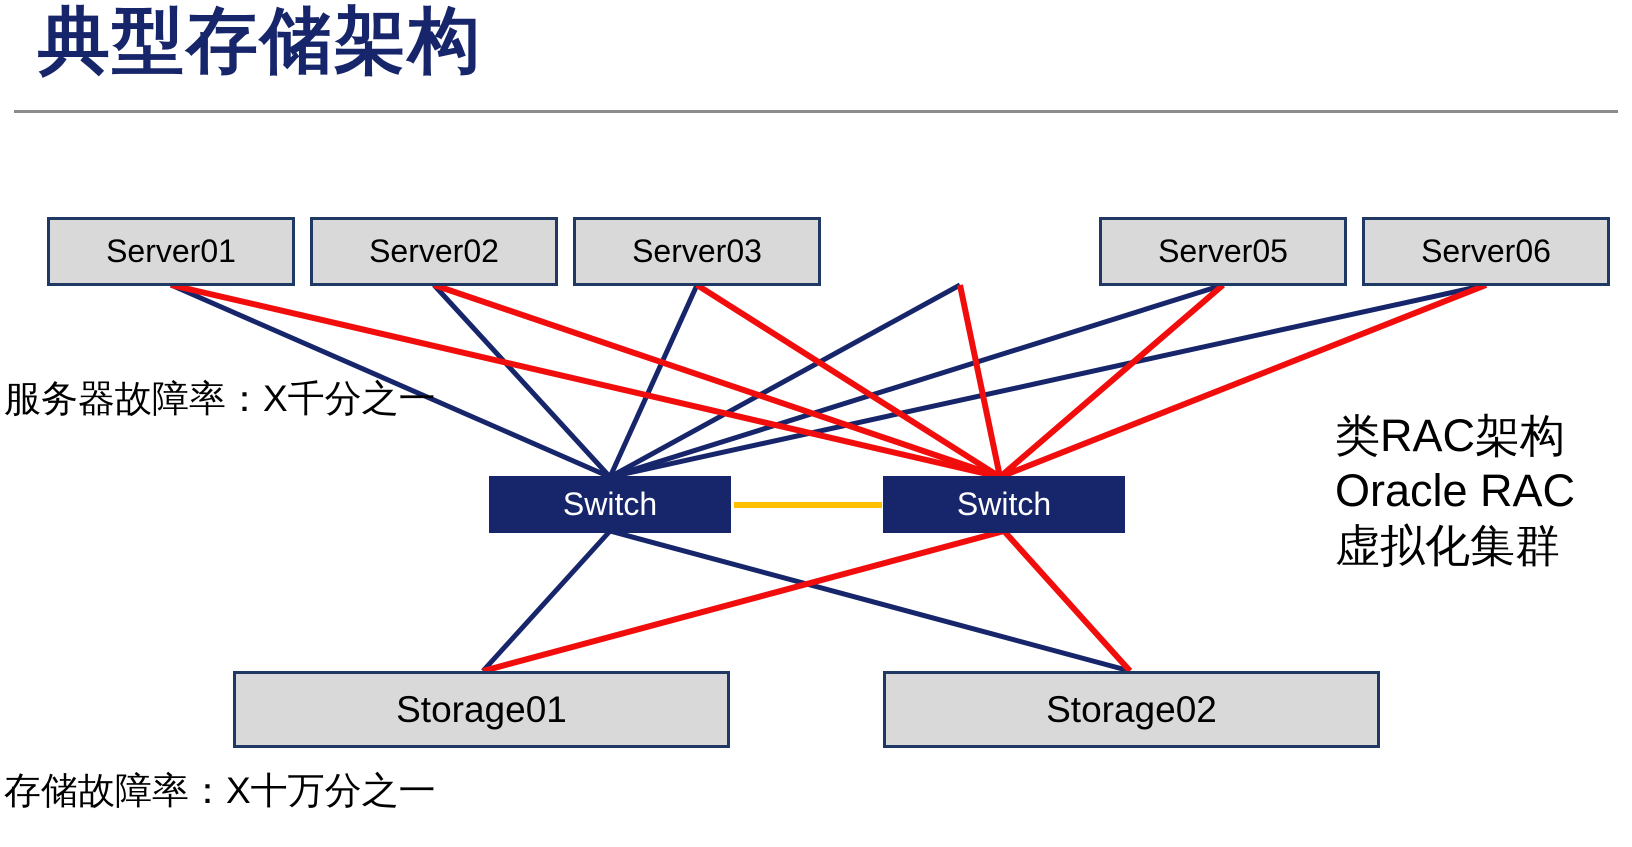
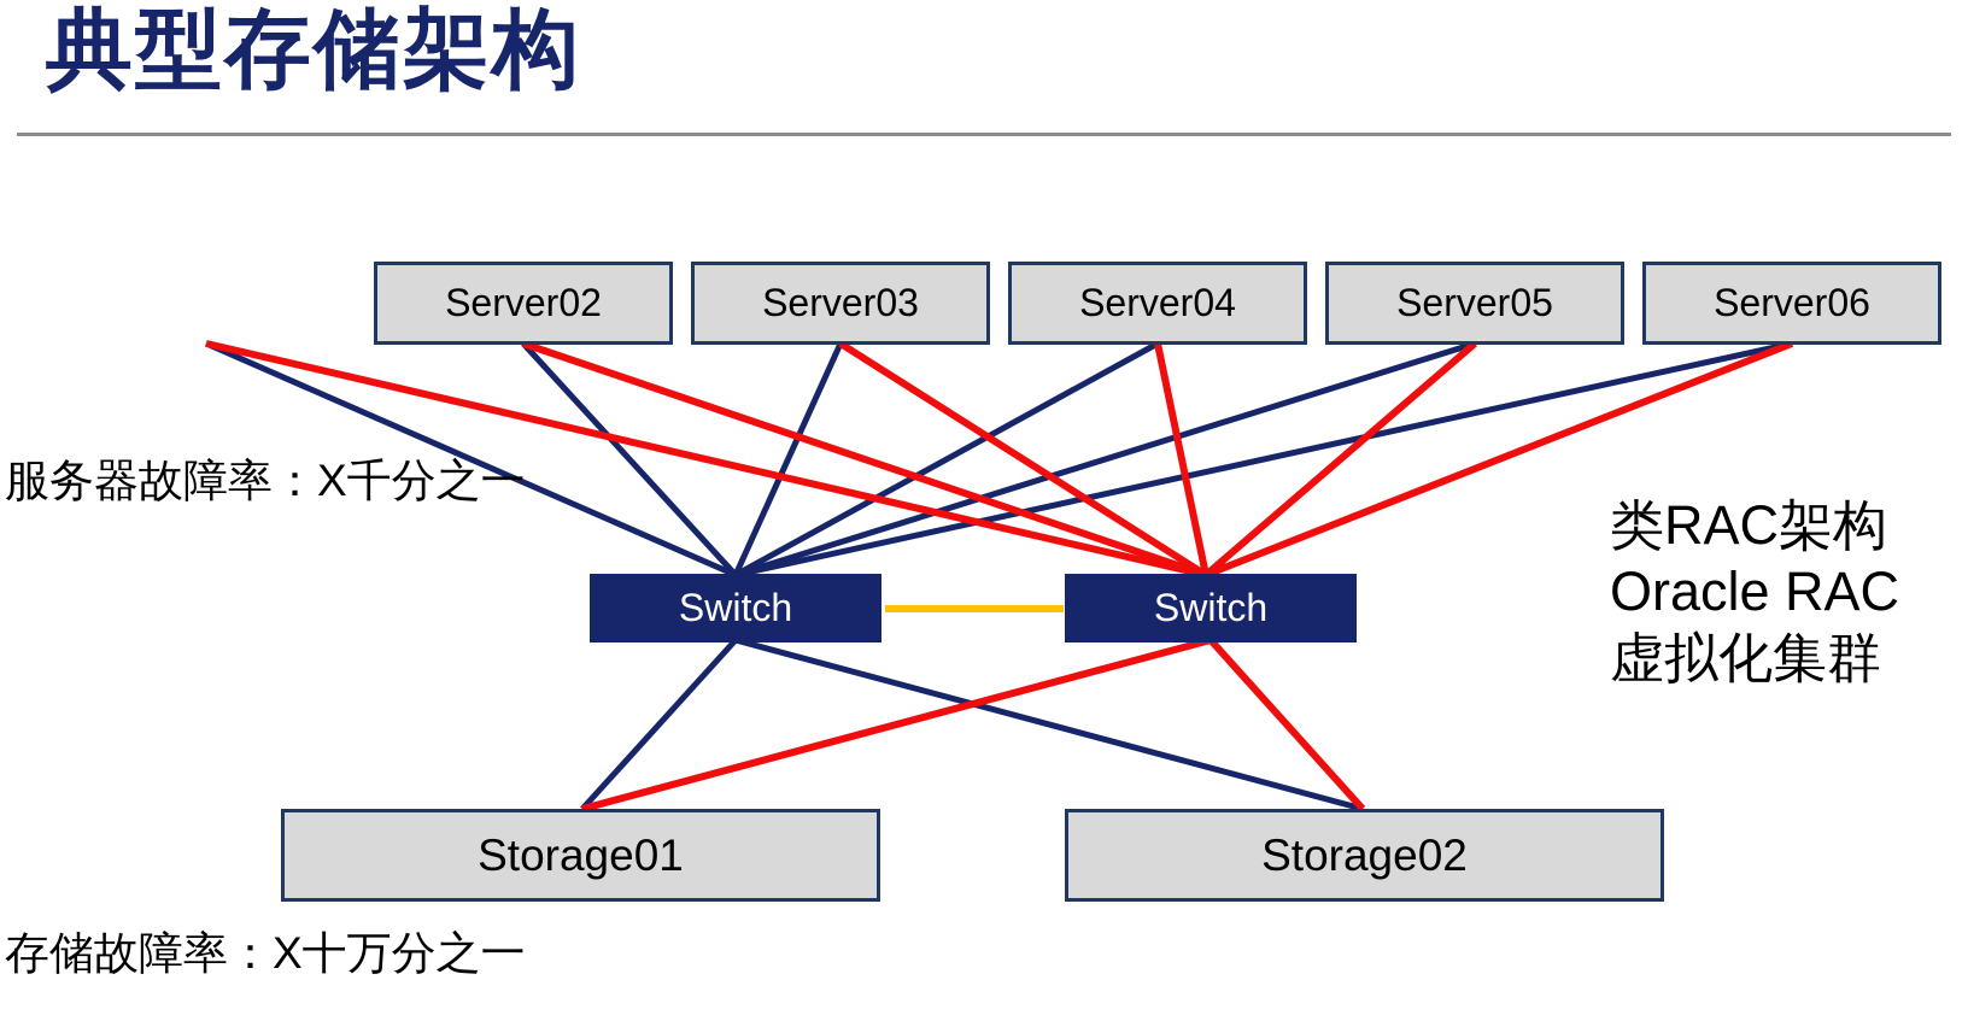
  典型存储架构
- Server01
  Server02
  Server03
+ Server04
  Server05
  Server06
  Switch
  Switch
  Storage01
  Storage02
  服务器故障率：X千分之一
  存储故障率：X十万分之一
  类RAC架构
  Oracle RAC
  虚拟化集群
